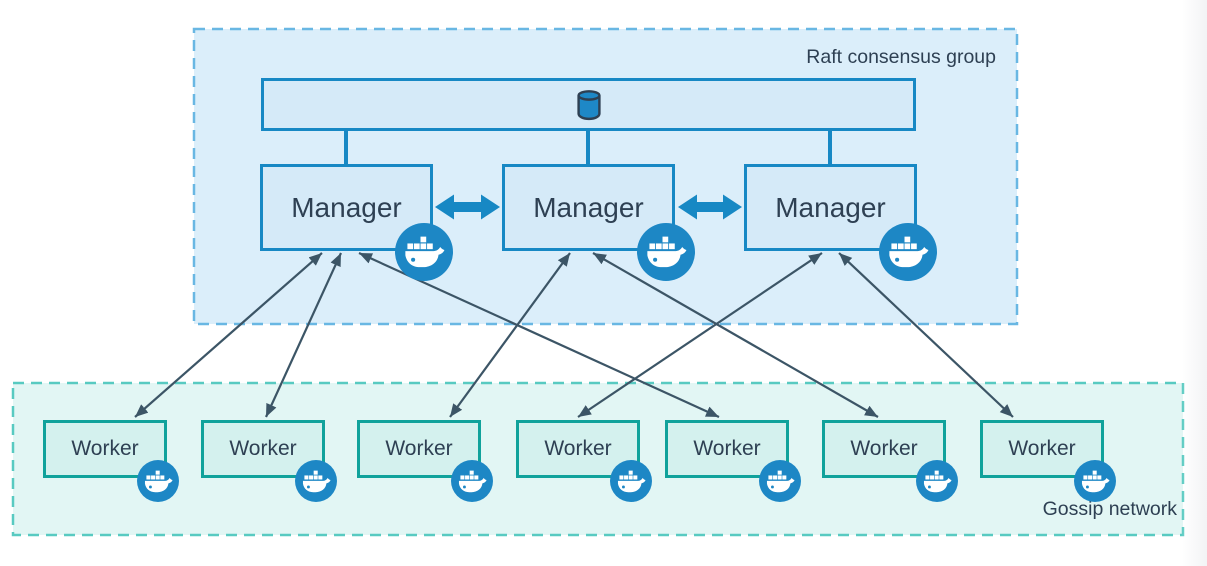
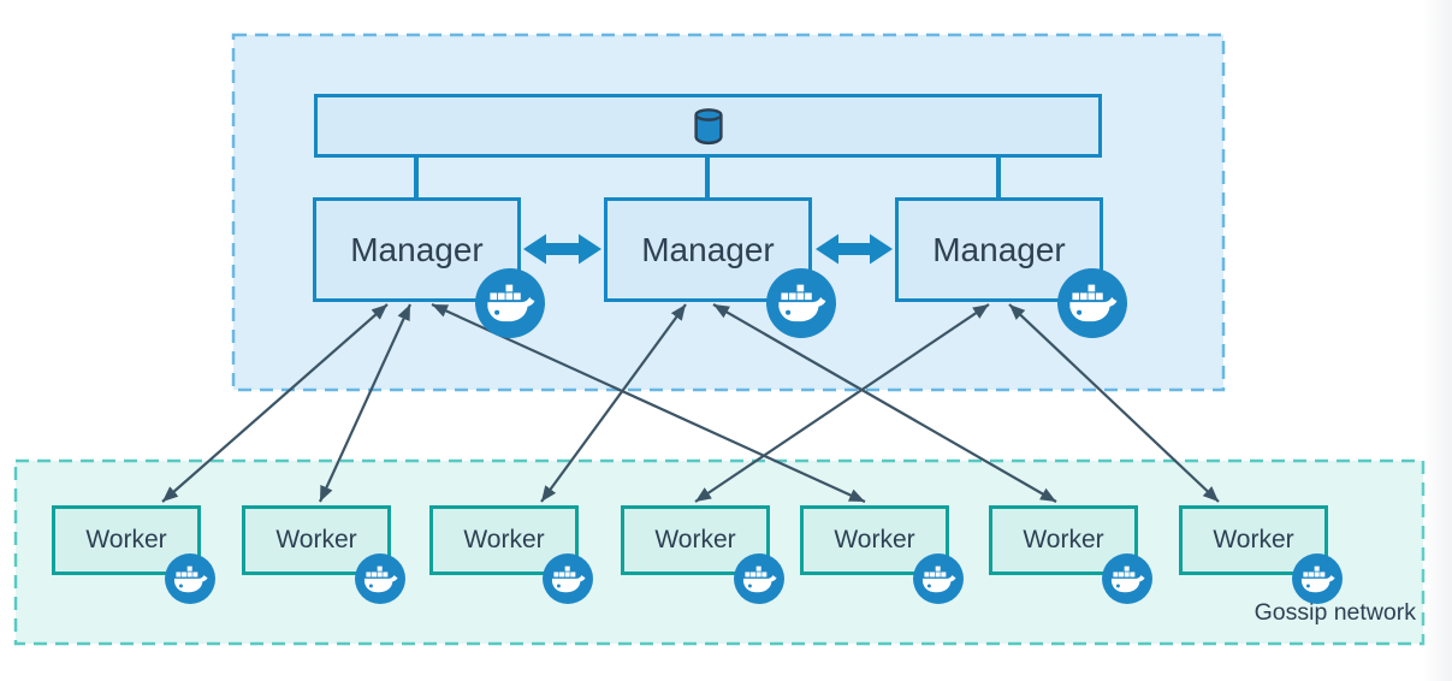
- Raft consensus group
  Manager
  Manager
  Manager
  Worker
  Worker
  Worker
  Worker
  Worker
  Worker
  Worker
  Gossip network
